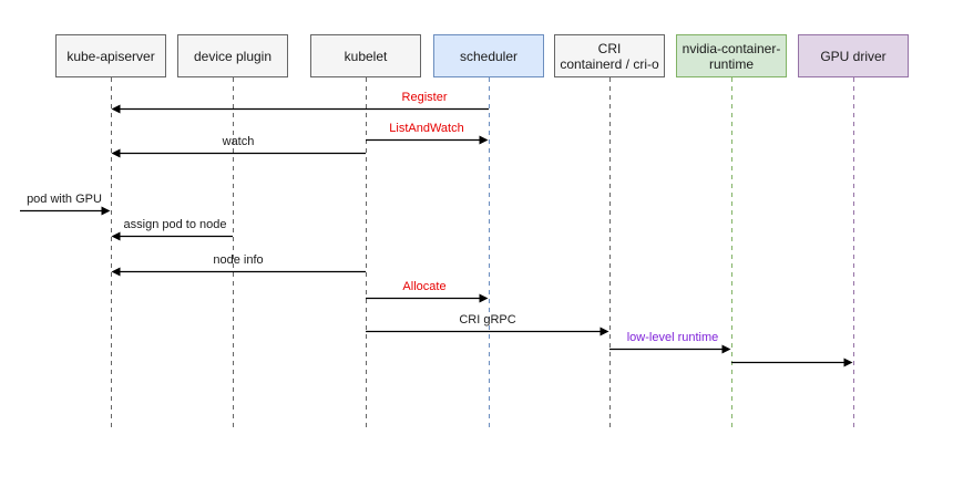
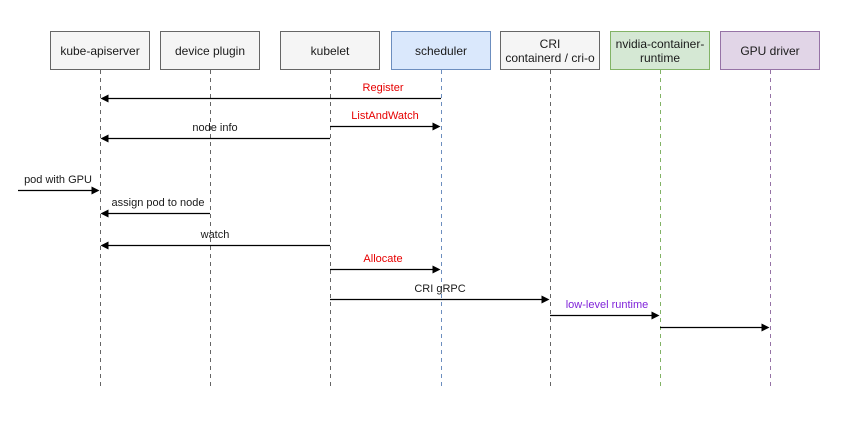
  kube-apiserver
  device plugin
  kubelet
  scheduler
  CRI
  containerd / cri-o
  nvidia-container-
  runtime
  GPU driver
  Register
- watch
+ node info
  ListAndWatch
  pod with GPU
  assign pod to node
- node info
+ watch
  Allocate
  CRI gRPC
  low-level runtime
